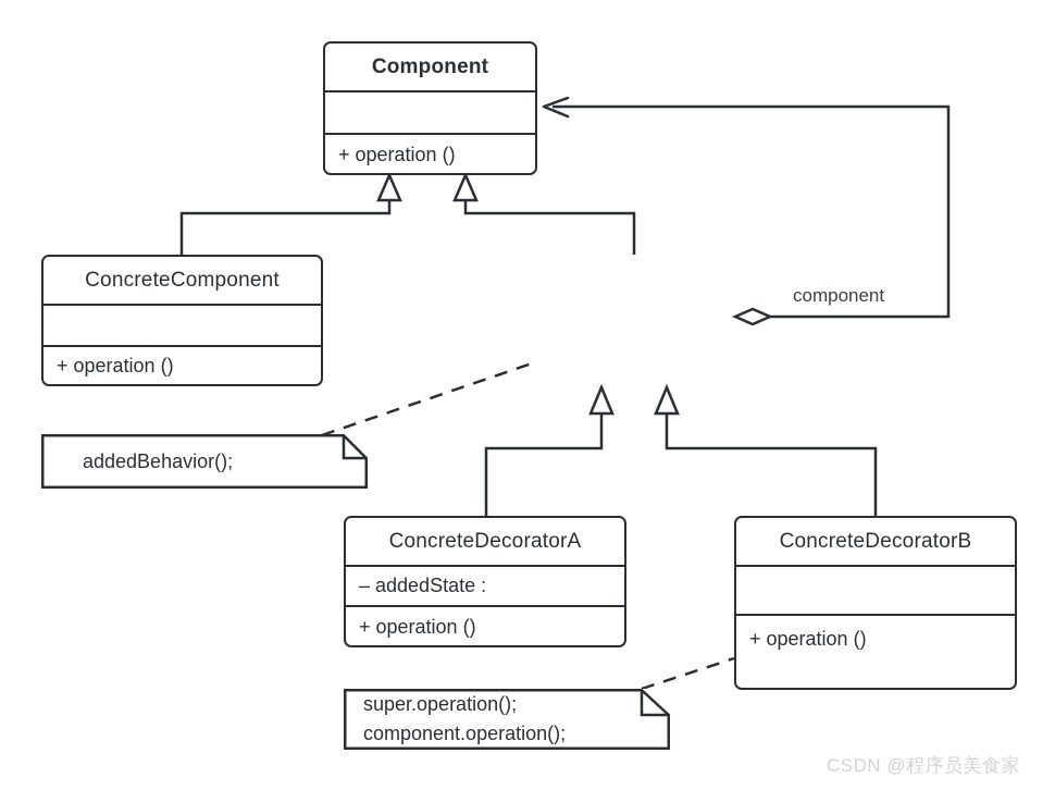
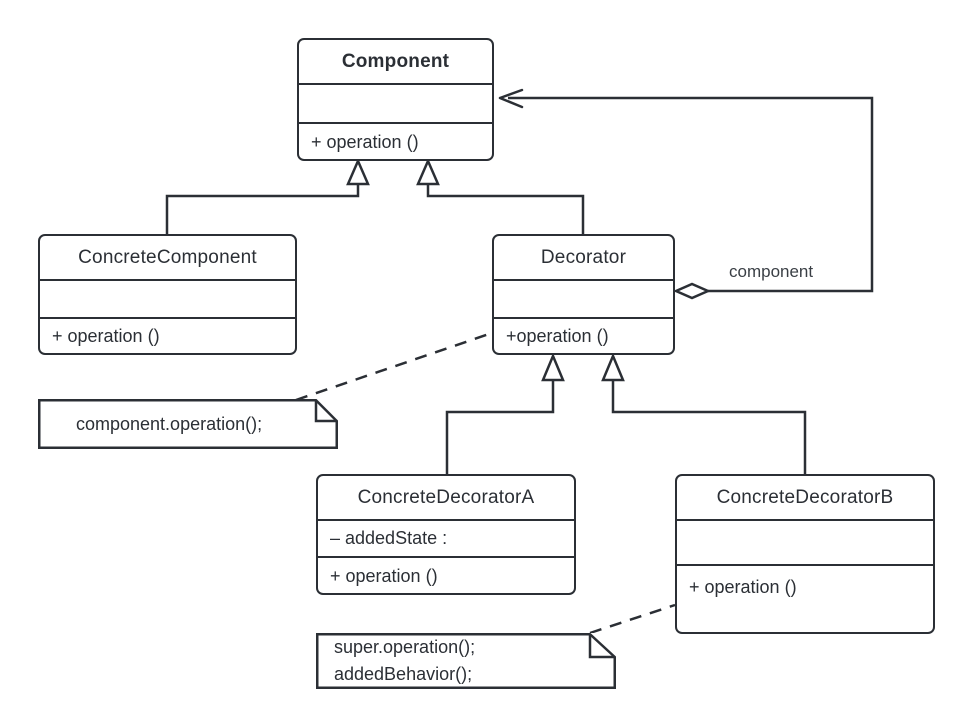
  Component
  + operation ()
  ConcreteComponent
  + operation ()
+ Decorator
+ +operation ()
  ConcreteDecoratorA
  – addedState :
  + operation ()
  ConcreteDecoratorB
  + operation ()
- addedBehavior();
+ component.operation();
  super.operation();
- component.operation();
+ addedBehavior();
  component
- CSDN @程序员美食家
